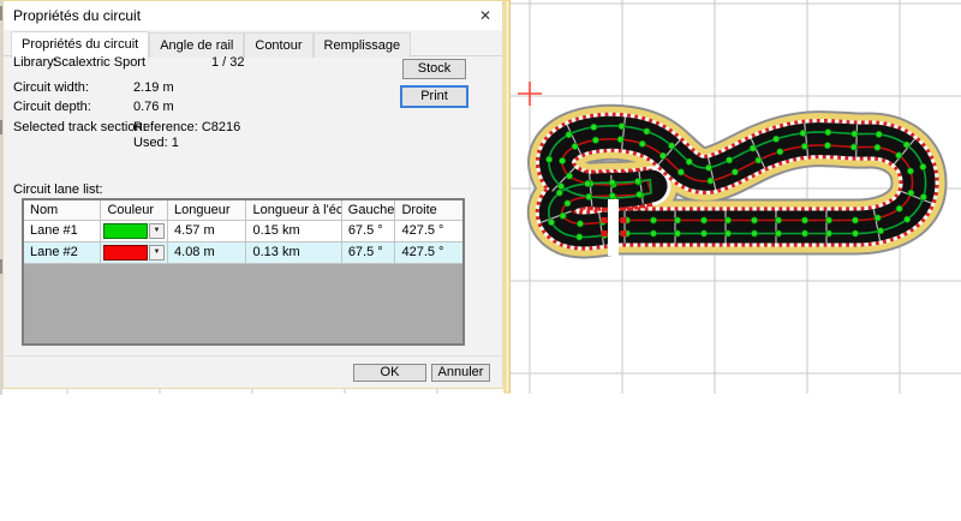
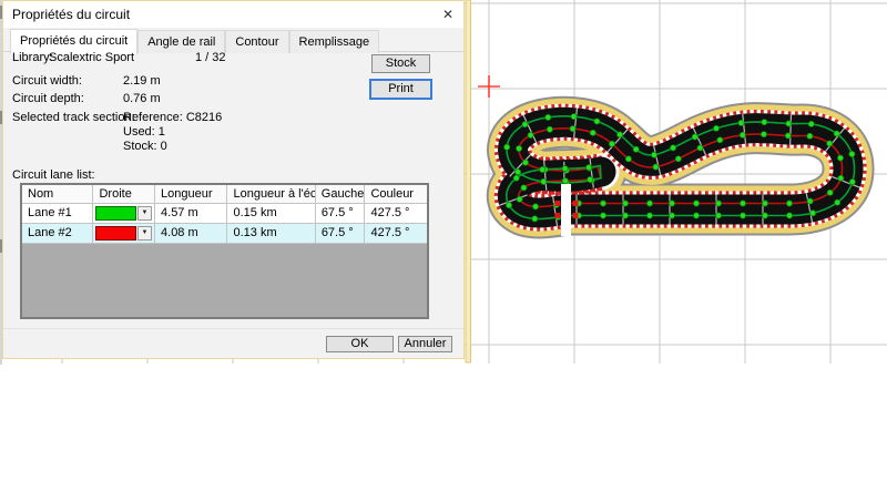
  Propriétés du circuit
  ✕
  Propriétés du circuit Angle de rail Contour Remplissage
  Library:
  Scalextric Sport
  1 / 32
  Circuit width:
  2.19 m
  Circuit depth:
  0.76 m
  Selected track section:
  Reference: C8216
  Used: 1
+ Stock: 0
  Circuit lane list:
  Stock
  Print
  Nom
- Couleur
+ Droite
  Longueur
  Longueur à l'éc
  Gauche
- Droite
+ Couleur
  Lane #1
  4.57 m
  0.15 km
  67.5 °
  427.5 °
  Lane #2
  4.08 m
  0.13 km
  67.5 °
  427.5 °
  OK
  Annuler
